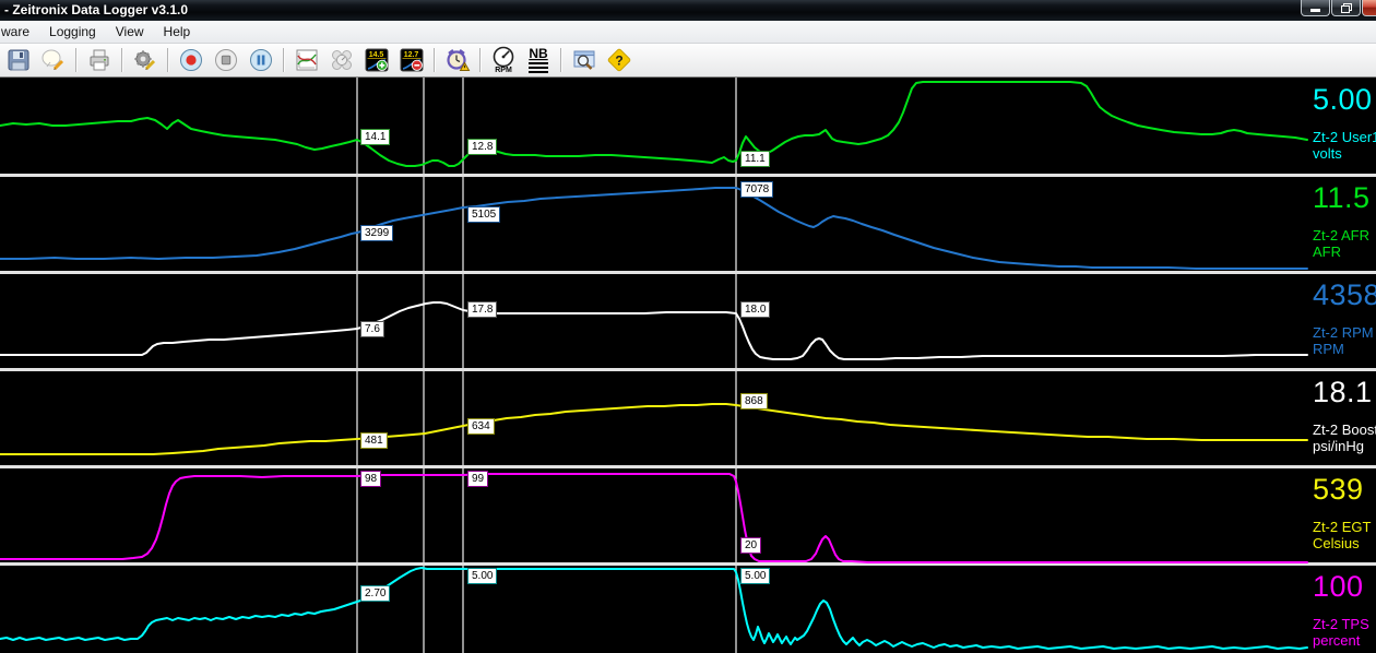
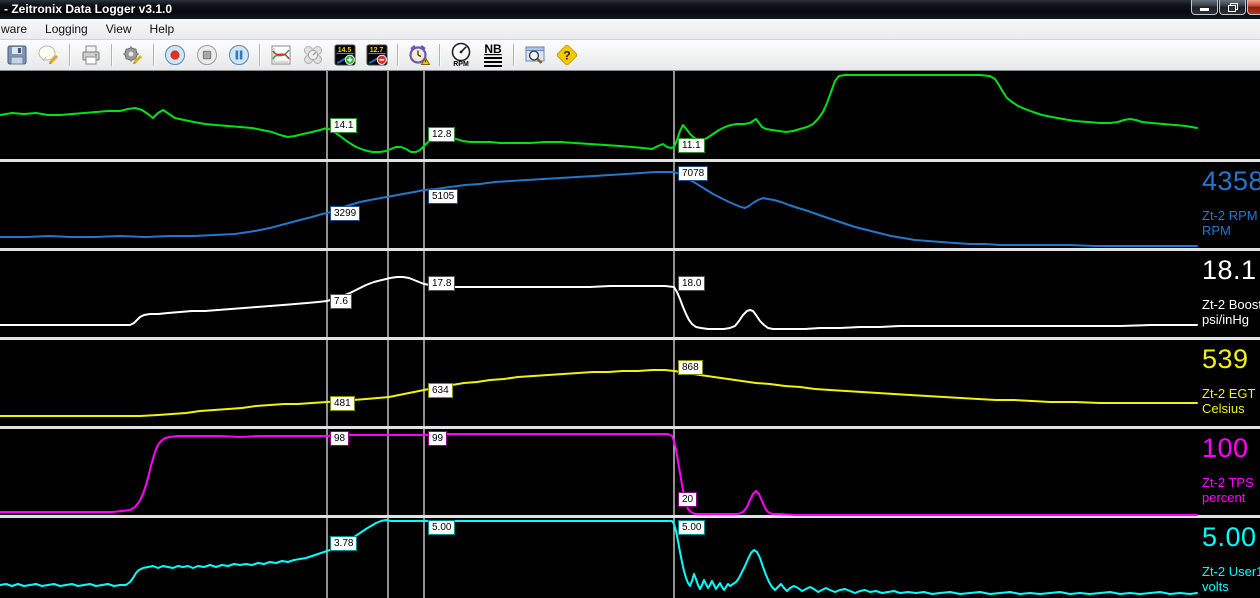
  - Zeitronix Data Logger v3.1.0
  ware
  Logging
  View
  Help
  NB
  ?
  14.1
  12.8
  11.1
  3299
  5105
  7078
  7.6
  17.8
  18.0
  481
  634
  868
  98
  99
  20
- 2.70
+ 3.78
  5.00
  5.00
- 11.5
- Zt-2 AFR
- AFR
  4358
  Zt-2 RPM
  RPM
  18.1
  Zt-2 Boos
  psi/inHg
  539
  Zt-2 EGT
  Celsius
  100
  Zt-2 TPS
  percent
  5.00
  Zt-2 User
  volts
